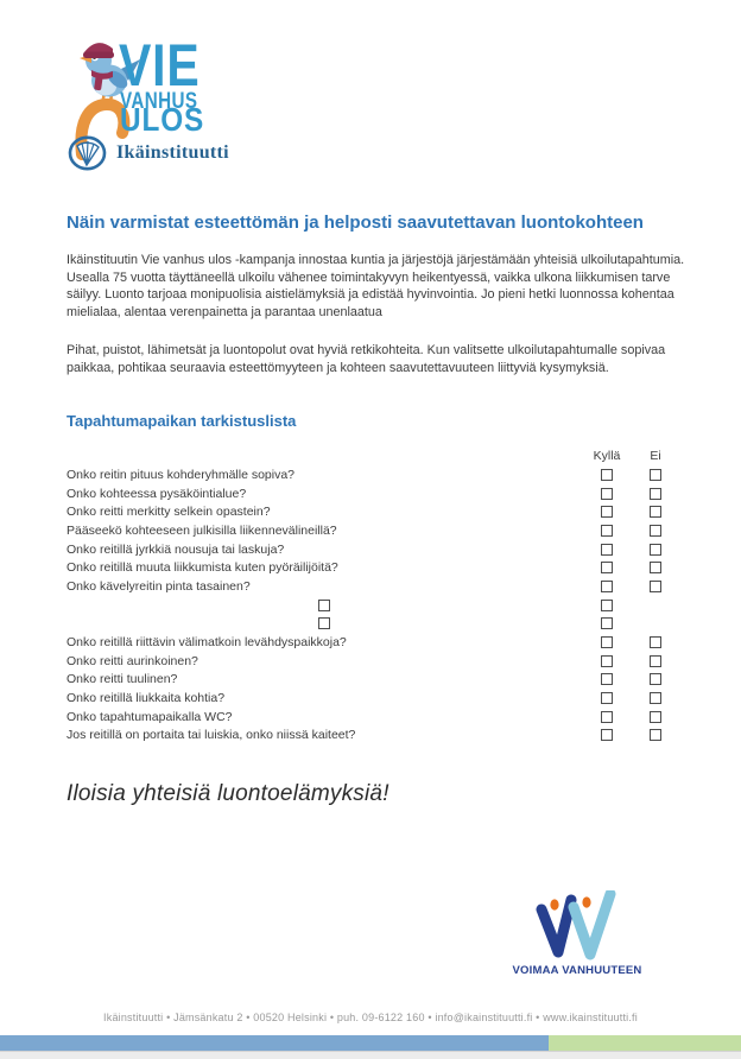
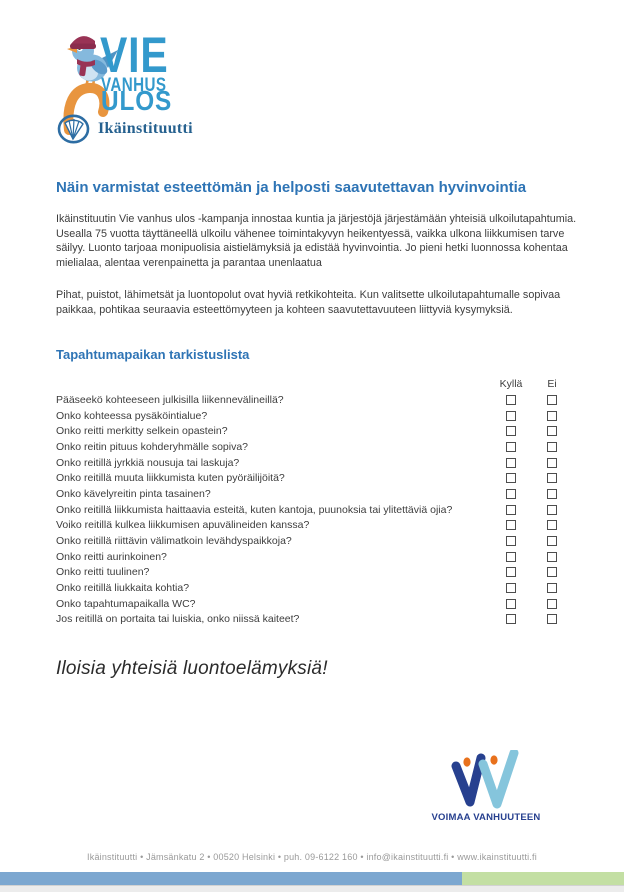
  VIE
  VANHUS
  ULOS
  Ikäinstituutti
- Näin varmistat esteettömän ja helposti saavutettavan luontokohteen
+ Näin varmistat esteettömän ja helposti saavutettavan hyvinvointia
  Ikäinstituutin Vie vanhus ulos -kampanja innostaa kuntia ja järjestöjä järjestämään yhteisiä ulkoilutapahtumia. Usealla 75 vuotta täyttäneellä ulkoilu vähenee toimintakyvyn heikentyessä, vaikka ulkona liikkumisen tarve säilyy. Luonto tarjoaa monipuolisia aistielämyksiä ja edistää hyvinvointia. Jo pieni hetki luonnossa kohentaa mielialaa, alentaa verenpainetta ja parantaa unenlaatua
  Pihat, puistot, lähimetsät ja luontopolut ovat hyviä retkikohteita. Kun valitsette ulkoilutapahtumalle sopivaa paikkaa, pohtikaa seuraavia esteettömyyteen ja kohteen saavutettavuuteen liittyviä kysymyksiä.
  Tapahtumapaikan tarkistuslista
  Kyllä
  Ei
- Onko reitin pituus kohderyhmälle sopiva?
+ Pääseekö kohteeseen julkisilla liikennevälineillä?
  Onko kohteessa pysäköintialue?
  Onko reitti merkitty selkein opastein?
- Pääseekö kohteeseen julkisilla liikennevälineillä?
+ Onko reitin pituus kohderyhmälle sopiva?
  Onko reitillä jyrkkiä nousuja tai laskuja?
  Onko reitillä muuta liikkumista kuten pyöräilijöitä?
  Onko kävelyreitin pinta tasainen?
+ Onko reitillä liikkumista haittaavia esteitä, kuten kantoja, puunoksia tai ylitettäviä ojia?
+ Voiko reitillä kulkea liikkumisen apuvälineiden kanssa?
  Onko reitillä riittävin välimatkoin levähdyspaikkoja?
  Onko reitti aurinkoinen?
  Onko reitti tuulinen?
  Onko reitillä liukkaita kohtia?
  Onko tapahtumapaikalla WC?
  Jos reitillä on portaita tai luiskia, onko niissä kaiteet?
  Iloisia yhteisiä luontoelämyksiä!
  VOIMAA VANHUUTEEN
  Ikäinstituutti • Jämsänkatu 2 • 00520 Helsinki • puh. 09-6122 160 • info@ikainstituutti.fi • www.ikainstituutti.fi
